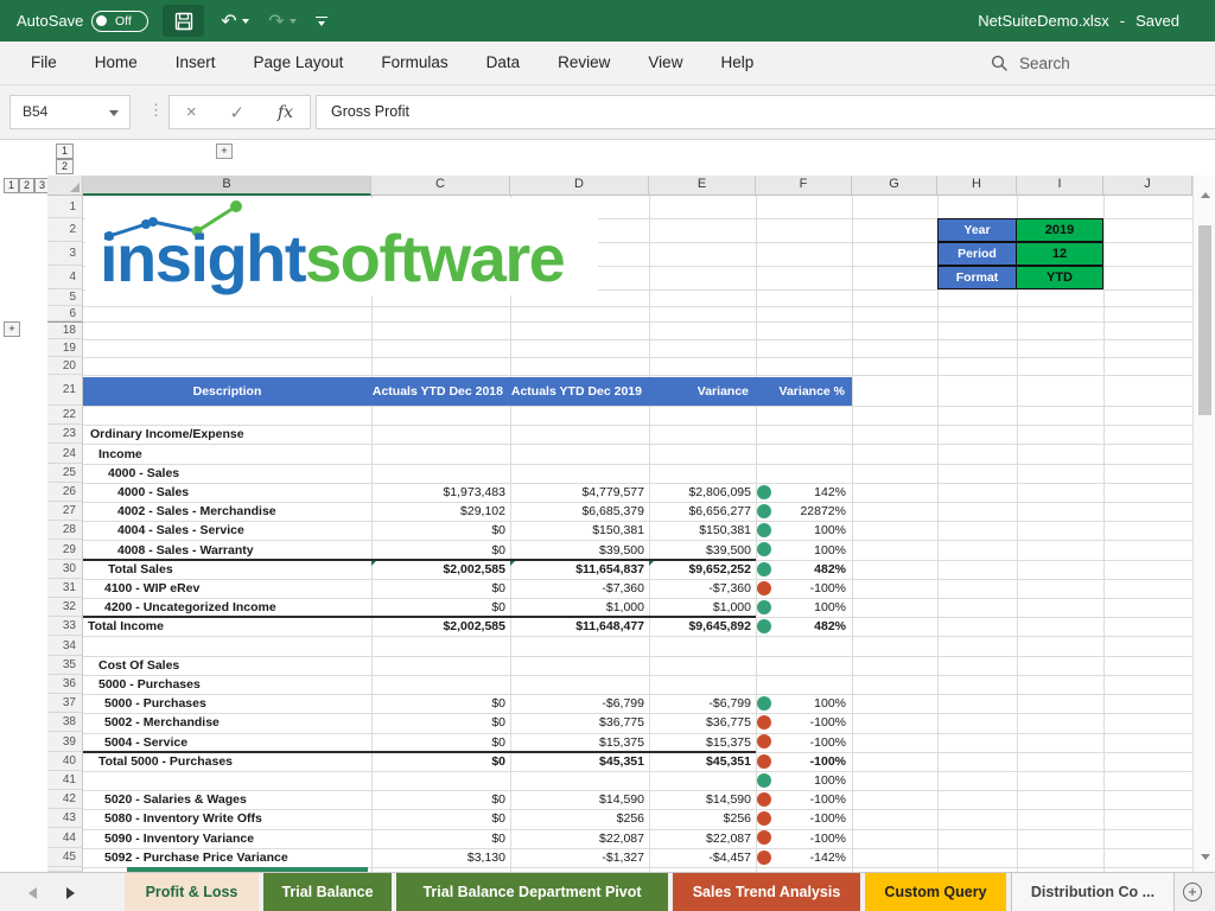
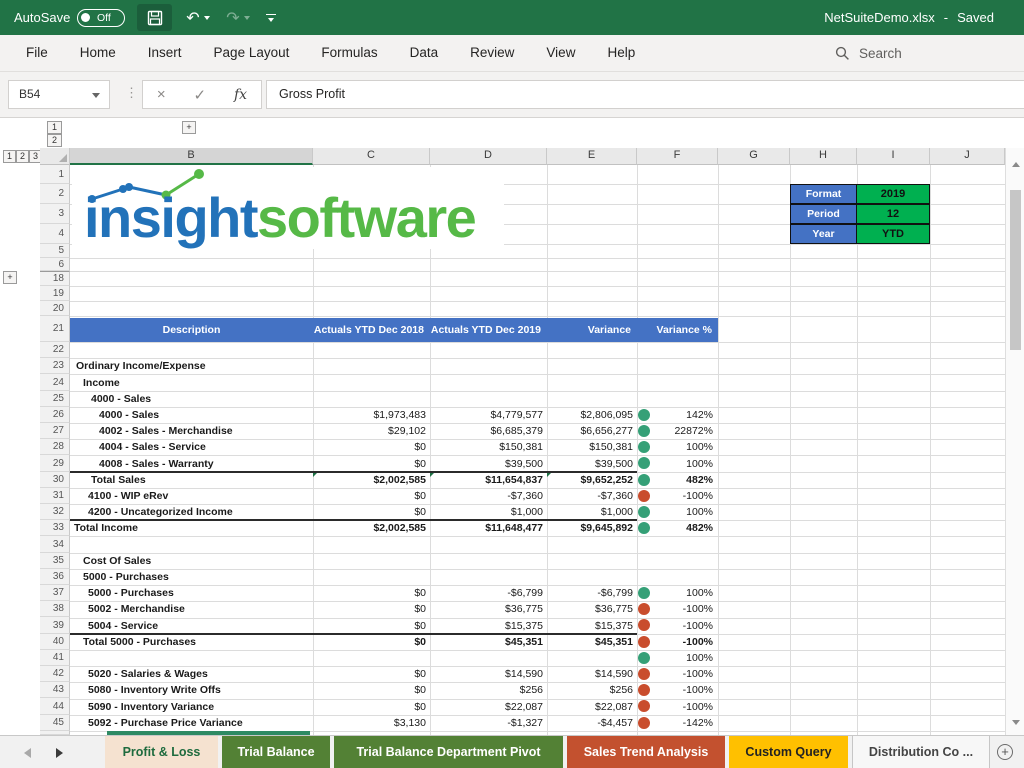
  AutoSave
  Off
  ↶
  ↷
  NetSuiteDemo.xlsx
  -
  Saved
  File
  Home
  Insert
  Page Layout
  Formulas
  Data
  Review
  View
  Help
  Search
  B54
  ⋮
  ×
  ✓
  fx
  Gross Profit
  1
  2
  1
  2
  3
  +
  +
  B
  C
  D
  E
  F
  G
  H
  I
  J
  1
  2
  3
  4
  5
  6
  18
  19
  20
  21
  22
  23
  24
  25
  26
  27
  28
  29
  30
  31
  32
  33
  34
  35
  36
  37
  38
  39
  40
  41
  42
  43
  44
  45
  insightsoftware
- Year
+ Format
  2019
  Period
  12
- Format
+ Year
  YTD
  Description
  Actuals YTD Dec 2018
  Actuals YTD Dec 2019
  Variance
  Variance %
  Ordinary Income/Expense
  Income
  4000 - Sales
  4000 - Sales
  $1,973,483
  $4,779,577
  $2,806,095
  142%
  4002 - Sales - Merchandise
  $29,102
  $6,685,379
  $6,656,277
  22872%
  4004 - Sales - Service
  $0
  $150,381
  $150,381
  100%
  4008 - Sales - Warranty
  $0
  $39,500
  $39,500
  100%
  Total Sales
  $2,002,585
  $11,654,837
  $9,652,252
  482%
  4100 - WIP eRev
  $0
  -$7,360
  -$7,360
  -100%
  4200 - Uncategorized Income
  $0
  $1,000
  $1,000
  100%
  Total Income
  $2,002,585
  $11,648,477
  $9,645,892
  482%
  Cost Of Sales
  5000 - Purchases
  5000 - Purchases
  $0
  -$6,799
  -$6,799
  100%
  5002 - Merchandise
  $0
  $36,775
  $36,775
  -100%
  5004 - Service
  $0
  $15,375
  $15,375
  -100%
  Total 5000 - Purchases
  $0
  $45,351
  $45,351
  -100%
  100%
  5020 - Salaries & Wages
  $0
  $14,590
  $14,590
  -100%
  5080 - Inventory Write Offs
  $0
  $256
  $256
  -100%
  5090 - Inventory Variance
  $0
  $22,087
  $22,087
  -100%
  5092 - Purchase Price Variance
  $3,130
  -$1,327
  -$4,457
  -142%
  Profit & Loss
  Trial Balance
  Trial Balance Department Pivot
  Sales Trend Analysis
  Custom Query
  Distribution Co ...
  +
